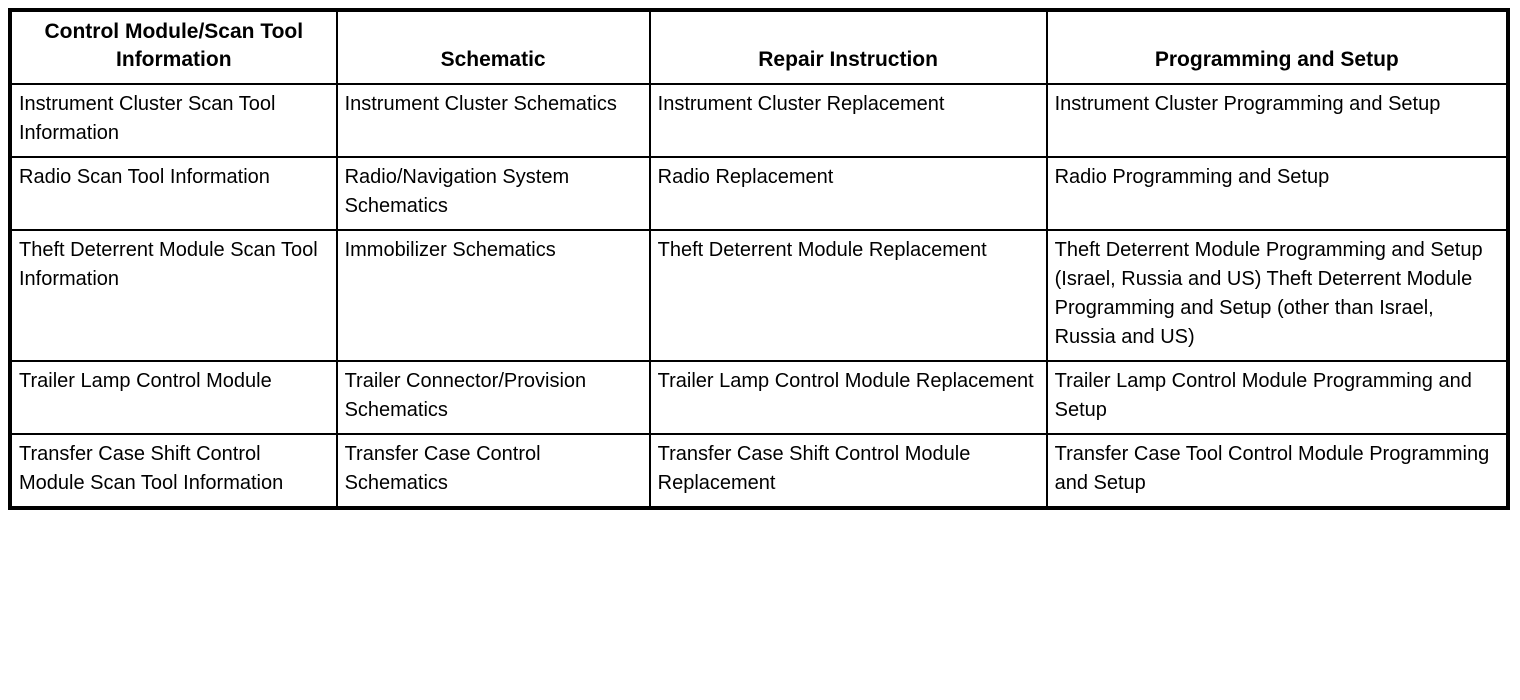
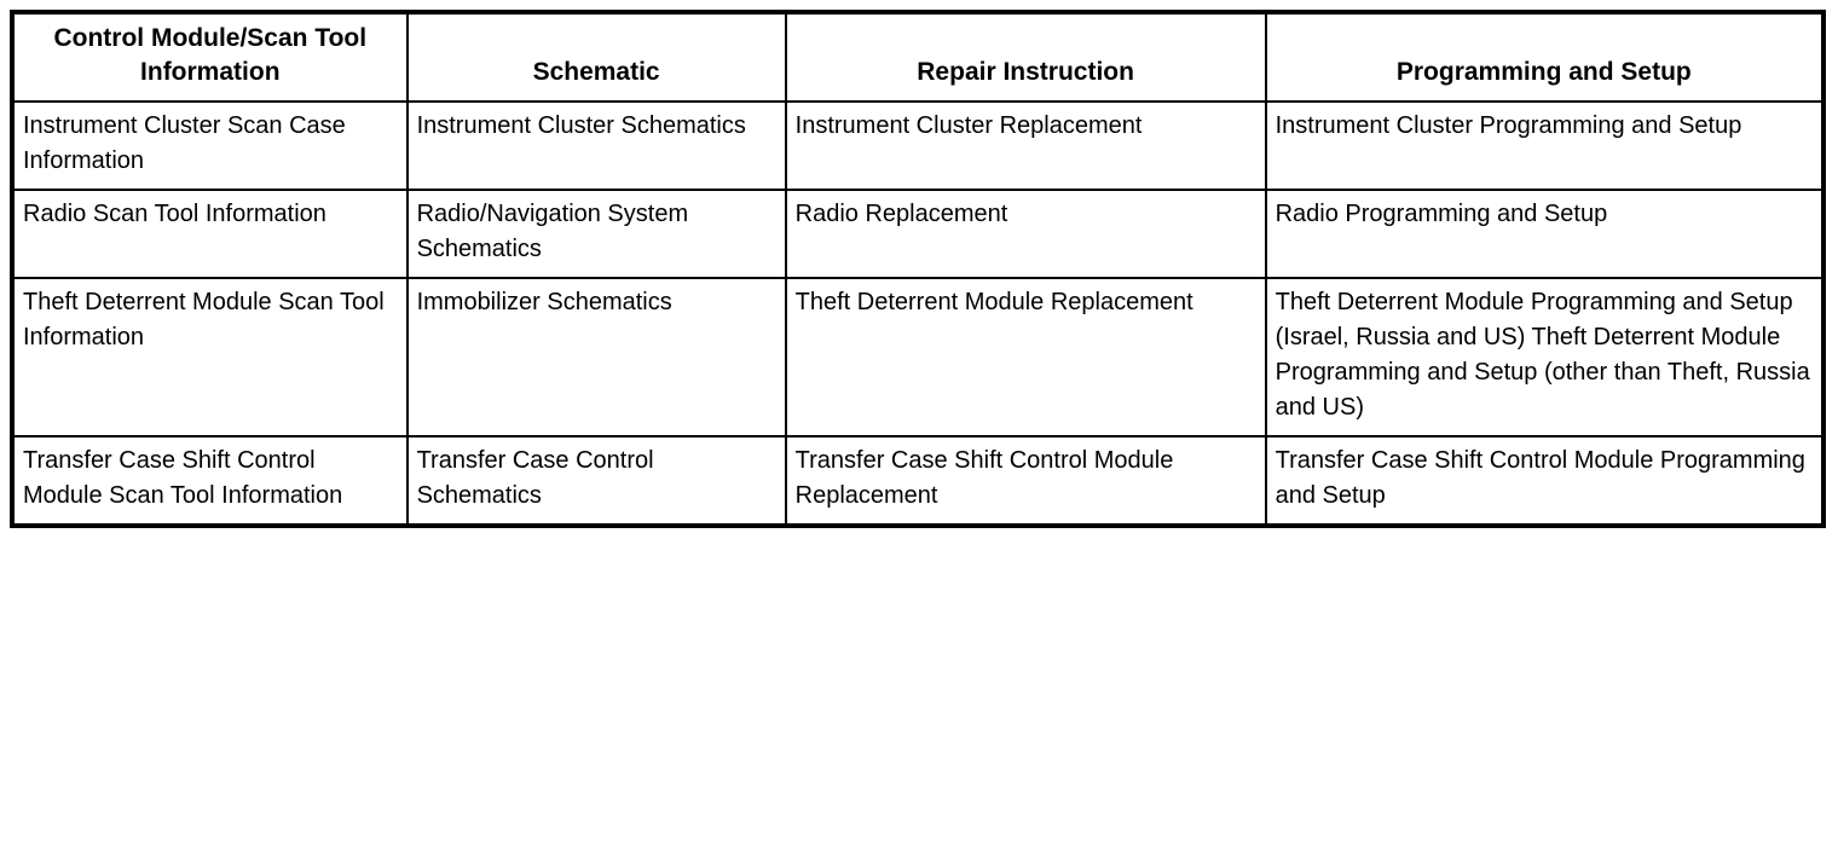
  Control Module/Scan Tool Information	Schematic	Repair Instruction	Programming and Setup
- Instrument Cluster Scan Tool Information	Instrument Cluster Schematics	Instrument Cluster Replacement	Instrument Cluster Programming and Setup
+ Instrument Cluster Scan Case Information	Instrument Cluster Schematics	Instrument Cluster Replacement	Instrument Cluster Programming and Setup
  Radio Scan Tool Information	Radio/Navigation System Schematics	Radio Replacement	Radio Programming and Setup
- Theft Deterrent Module Scan Tool Information	Immobilizer Schematics	Theft Deterrent Module Replacement	Theft Deterrent Module Programming and Setup (Israel, Russia and US) Theft Deterrent Module Programming and Setup (other than Israel, Russia and US)
+ Theft Deterrent Module Scan Tool Information	Immobilizer Schematics	Theft Deterrent Module Replacement	Theft Deterrent Module Programming and Setup (Israel, Russia and US) Theft Deterrent Module Programming and Setup (other than Theft, Russia and US)
- Trailer Lamp Control Module	Trailer Connector/Provision Schematics	Trailer Lamp Control Module Replacement	Trailer Lamp Control Module Programming and Setup
- Transfer Case Shift Control Module Scan Tool Information	Transfer Case Control Schematics	Transfer Case Shift Control Module Replacement	Transfer Case Tool Control Module Programming and Setup
+ Transfer Case Shift Control Module Scan Tool Information	Transfer Case Control Schematics	Transfer Case Shift Control Module Replacement	Transfer Case Shift Control Module Programming and Setup
